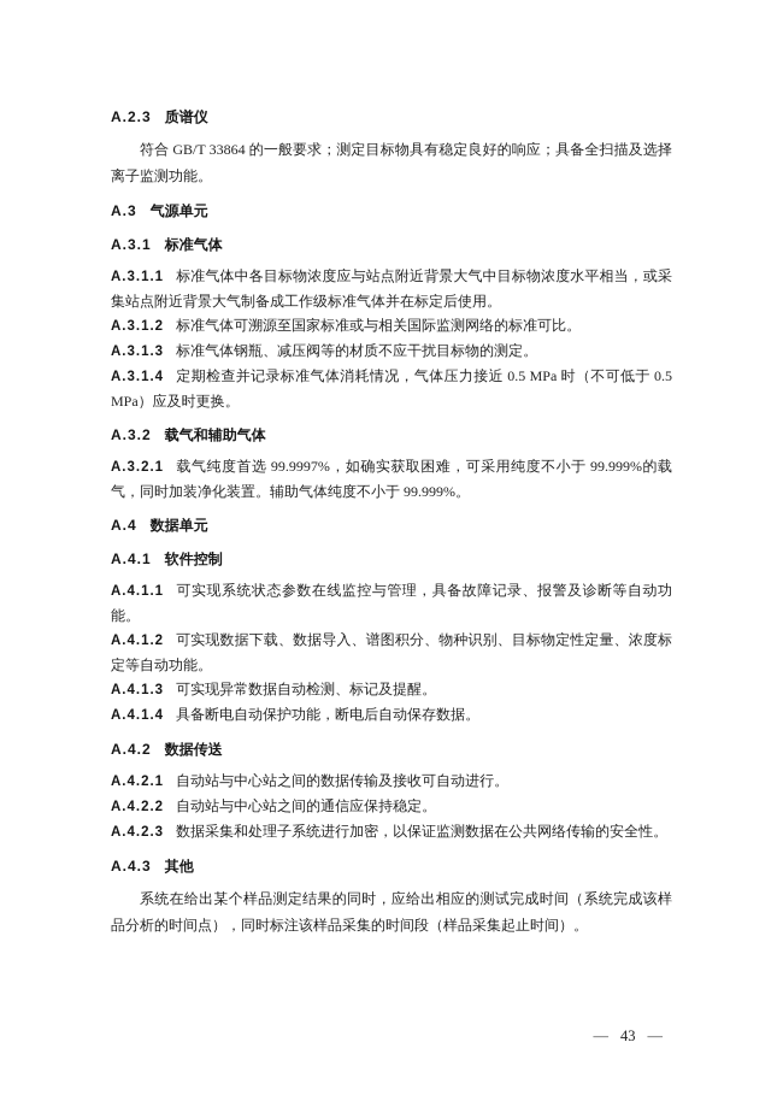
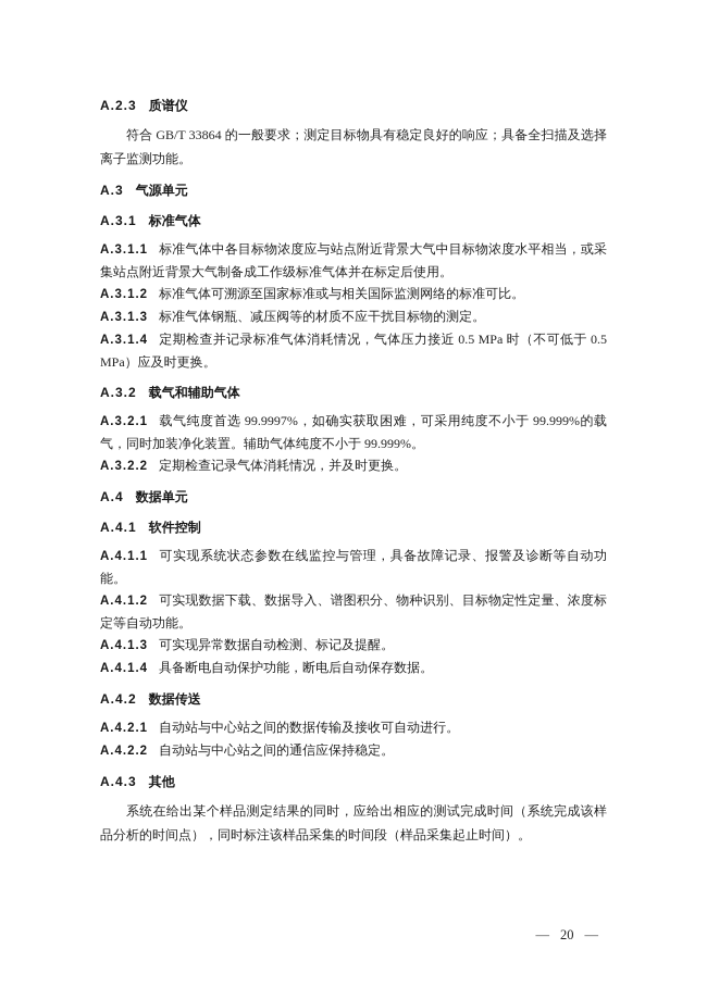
  A.2.3 质谱仪
  符合 GB/T 33864 的一般要求；测定目标物具有稳定良好的响应；具备全扫描及选择离子监测功能。
  A.3 气源单元
  A.3.1 标准气体
  A.3.1.1 标准气体中各目标物浓度应与站点附近背景大气中目标物浓度水平相当，或采集站点附近背景大气制备成工作级标准气体并在标定后使用。
  A.3.1.2 标准气体可溯源至国家标准或与相关国际监测网络的标准可比。
  A.3.1.3 标准气体钢瓶、减压阀等的材质不应干扰目标物的测定。
  A.3.1.4 定期检查并记录标准气体消耗情况，气体压力接近 0.5 MPa 时（不可低于 0.5 MPa）应及时更换。
  A.3.2 载气和辅助气体
  A.3.2.1 载气纯度首选 99.9997%，如确实获取困难，可采用纯度不小于 99.999%的载气，同时加装净化装置。辅助气体纯度不小于 99.999%。
+ A.3.2.2 定期检查记录气体消耗情况，并及时更换。
  A.4 数据单元
  A.4.1 软件控制
  A.4.1.1 可实现系统状态参数在线监控与管理，具备故障记录、报警及诊断等自动功能。
  A.4.1.2 可实现数据下载、数据导入、谱图积分、物种识别、目标物定性定量、浓度标定等自动功能。
  A.4.1.3 可实现异常数据自动检测、标记及提醒。
  A.4.1.4 具备断电自动保护功能，断电后自动保存数据。
  A.4.2 数据传送
  A.4.2.1 自动站与中心站之间的数据传输及接收可自动进行。
  A.4.2.2 自动站与中心站之间的通信应保持稳定。
- A.4.2.3 数据采集和处理子系统进行加密，以保证监测数据在公共网络传输的安全性。
  A.4.3 其他
  系统在给出某个样品测定结果的同时，应给出相应的测试完成时间（系统完成该样品分析的时间点），同时标注该样品采集的时间段（样品采集起止时间）。
- — 43 —
+ — 20 —
